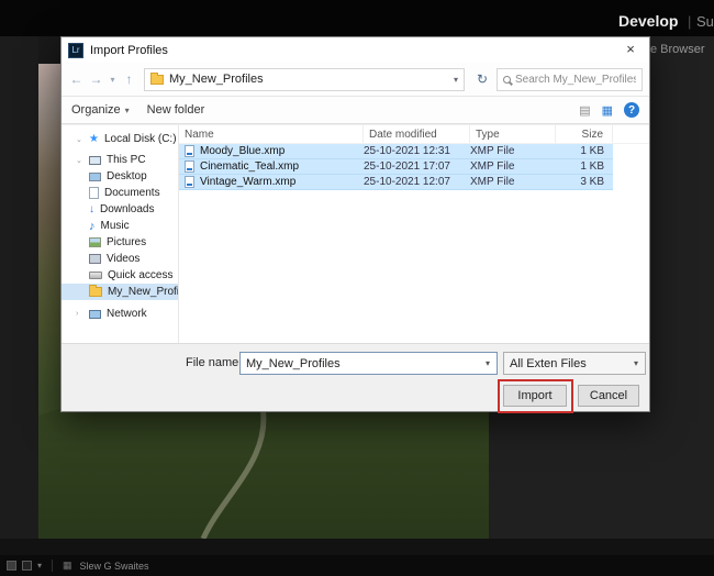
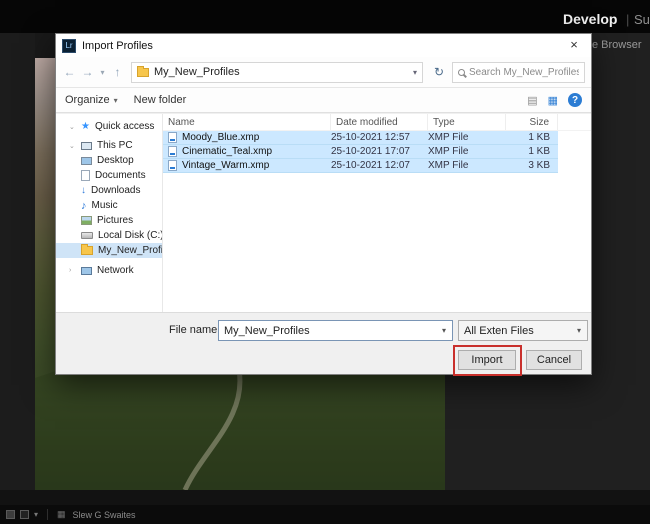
  Develop
  |
  Su
  e Browser
  ▾
  ▦
  Slew G Swaites
  Lr
  Import Profiles
  ×
  ←
  →
  ▾
  ↑
  My_New_Profiles
  ▾
  ↻
  Search My_New_Profiles
  Organize
  ▾
  New folder
  ▤
  ▦
  ?
  ★
- Local Disk (C:)
+ Quick access
  This PC
  Desktop
  Documents
  ↓
  Downloads
  ♪
  Music
  Pictures
- Videos
- Quick access
+ Local Disk (C:)
  My_New_Profi
  Network
  ˆ
  Name
  Date modified
  Type
  Size
  Moody_Blue.xmp
- 25-10-2021 12:31
+ 25-10-2021 12:57
  XMP File
  1 KB
  Cinematic_Teal.xmp
  25-10-2021 17:07
  XMP File
  1 KB
  Vintage_Warm.xmp
  25-10-2021 12:07
  XMP File
  3 KB
  File name
  My_New_Profiles
  ▾
  All Exten Files
  ▾
  Import
  Cancel
